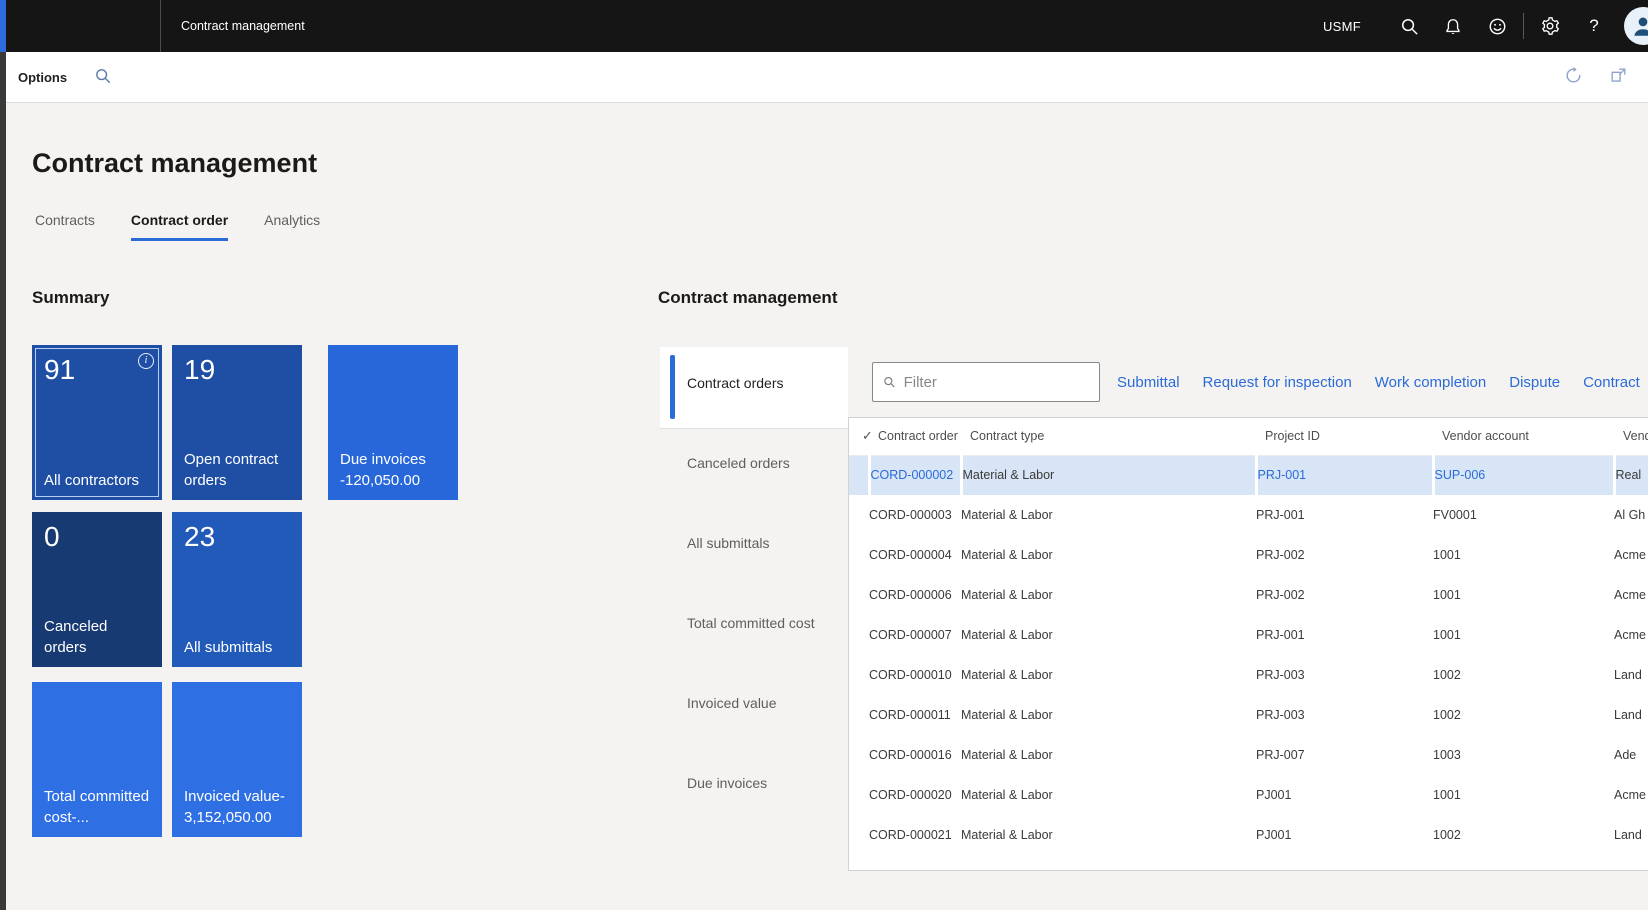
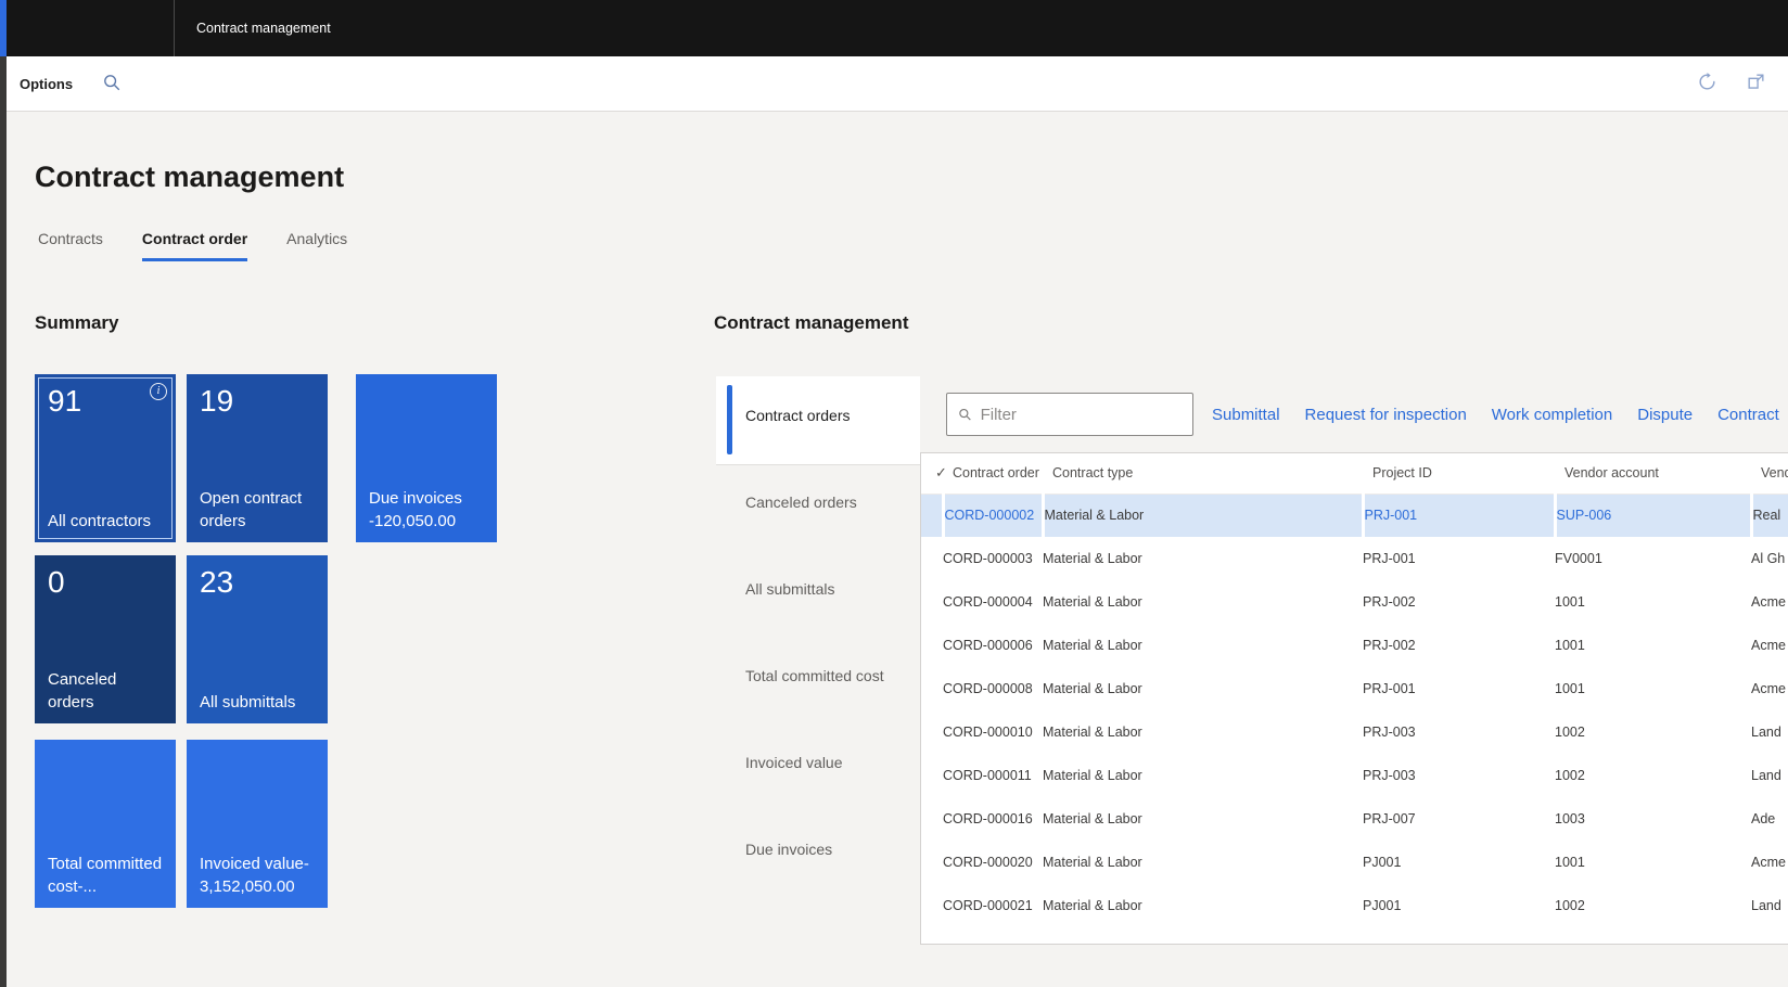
  Contract management
- USMF
- ?
  Options
  Contract management
  Contracts
  Contract order
  Analytics
  Summary
  91
  i
  All contractors
  19
  Open contract orders
  Due invoices -120,050.00
  0
  Canceled orders
  23
  All submittals
  Total committed cost-...
  Invoiced value-3,152,050.00
  Contract management
  Contract orders
  Canceled orders
  All submittals
  Total committed cost
  Invoiced value
  Due invoices
  Filter
  Submittal
  Request for inspection
  Work completion
  Dispute
  Contract
  ✓	Contract order	Contract type	Project ID	Vendor account	Ven
  	CORD-000002	Material & Labor	PRJ-001	SUP-006	Real
  	CORD-000003	Material & Labor	PRJ-001	FV0001	Al Gh
  	CORD-000004	Material & Labor	PRJ-002	1001	Acme
  	CORD-000006	Material & Labor	PRJ-002	1001	Acme
- 	CORD-000007	Material & Labor	PRJ-001	1001	Acme
+ 	CORD-000008	Material & Labor	PRJ-001	1001	Acme
  	CORD-000010	Material & Labor	PRJ-003	1002	Land
  	CORD-000011	Material & Labor	PRJ-003	1002	Land
  	CORD-000016	Material & Labor	PRJ-007	1003	Ade
  	CORD-000020	Material & Labor	PJ001	1001	Acme
  	CORD-000021	Material & Labor	PJ001	1002	Land
